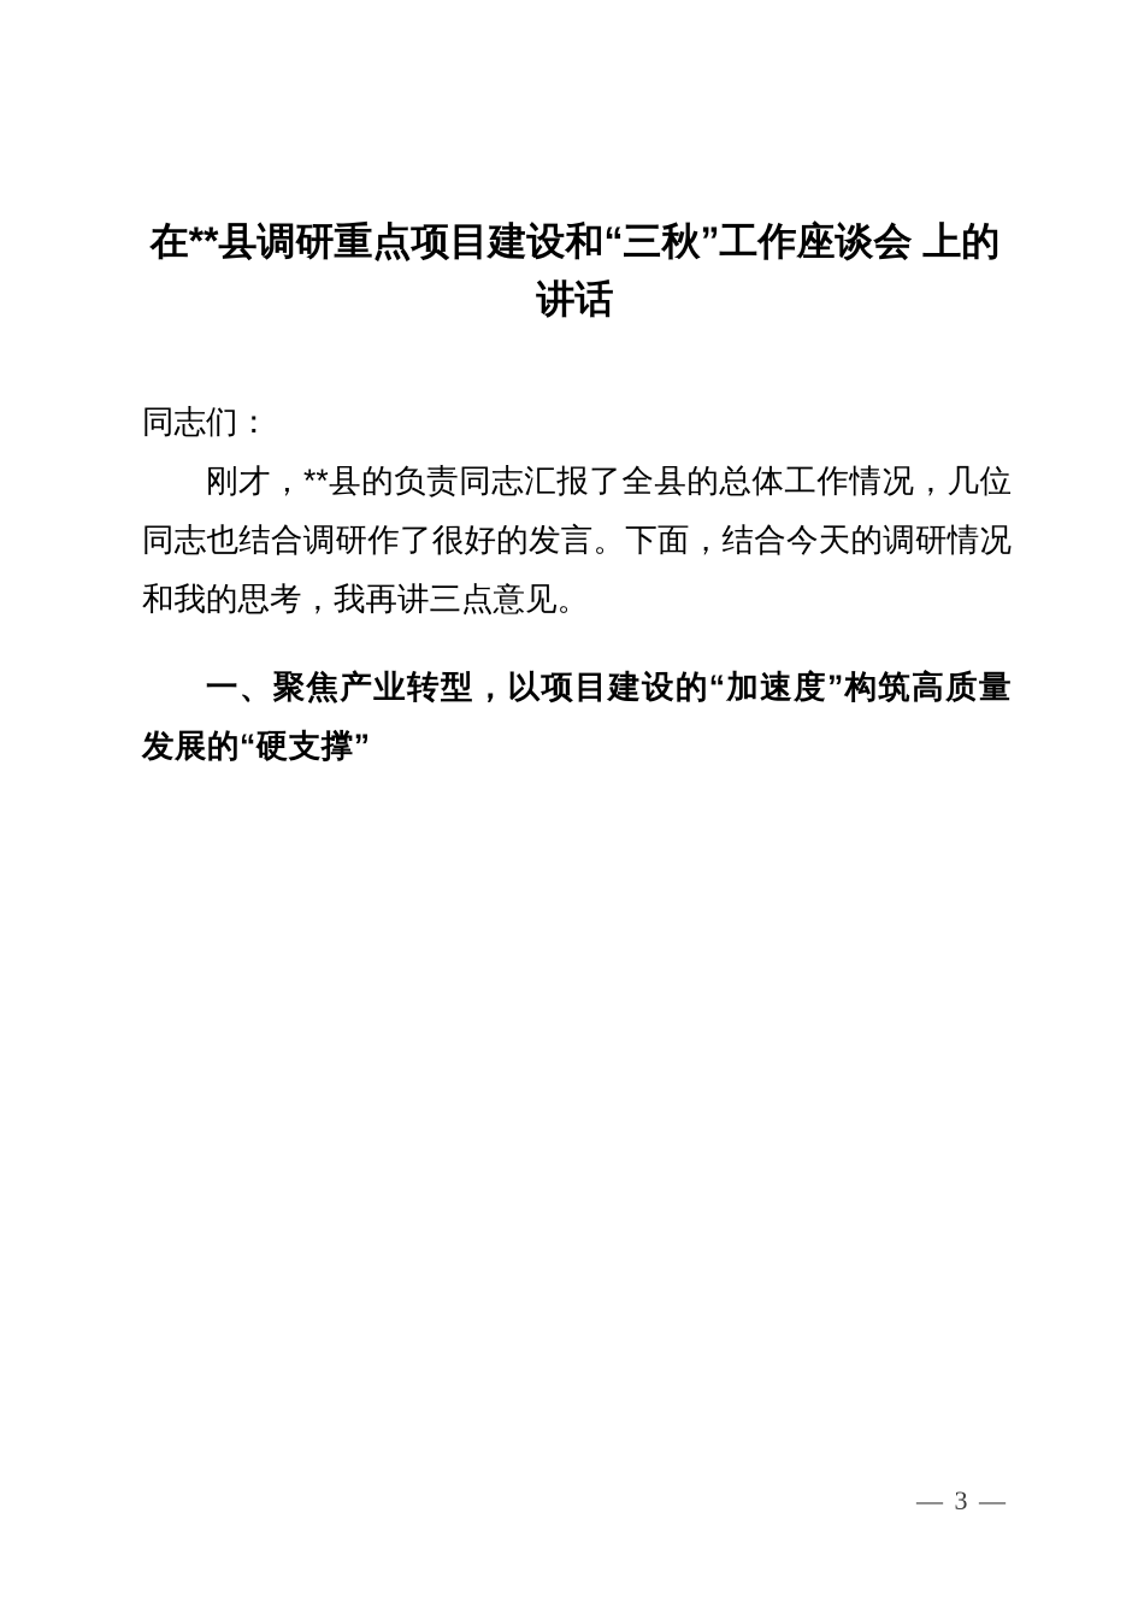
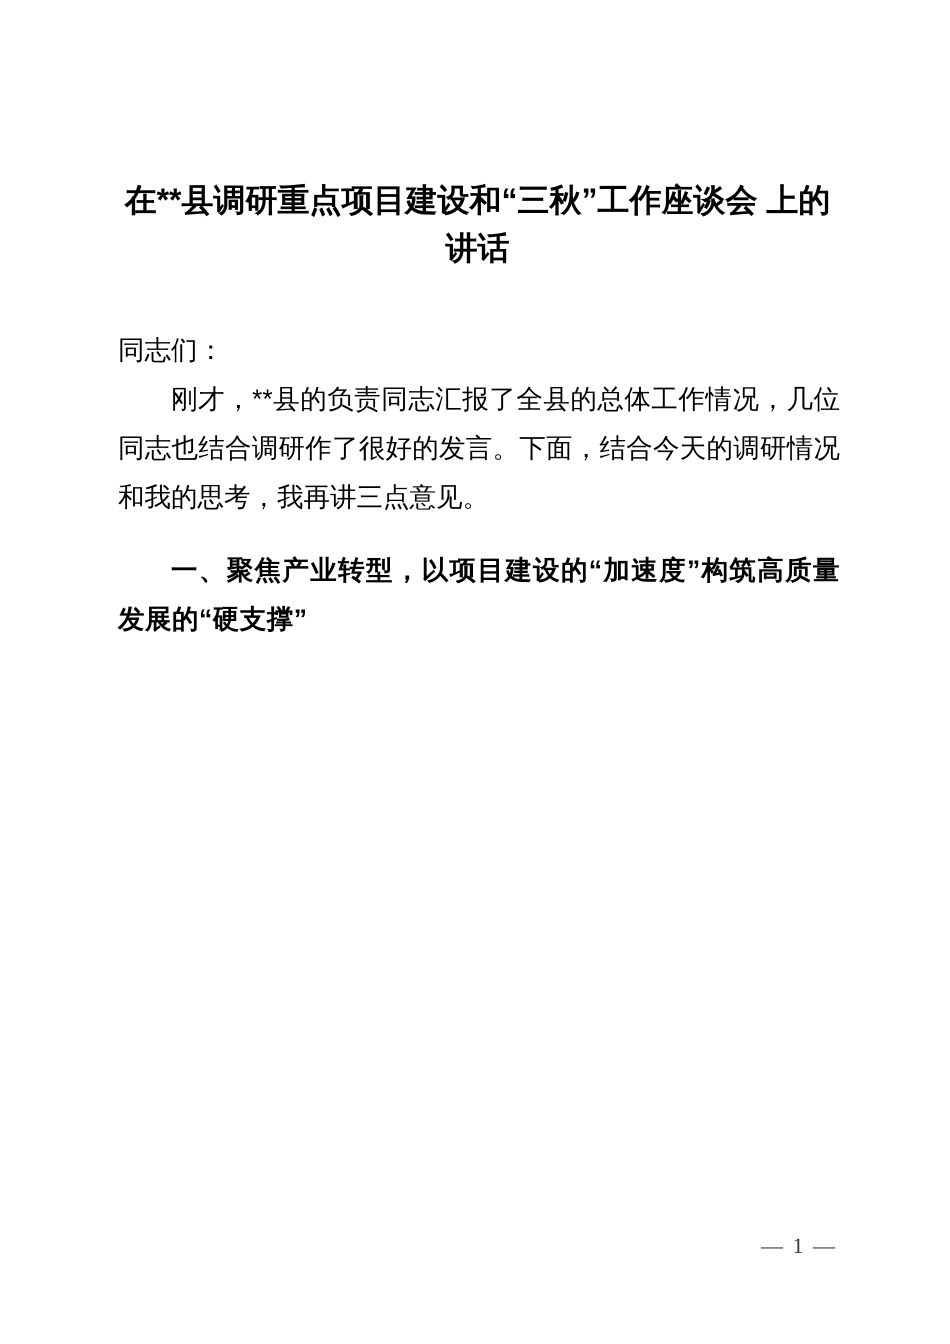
  在**县调研重点项目建设和“三秋”工作座谈会 上的讲话
  同志们：
  刚才，**县的负责同志汇报了全县的总体工作情况，几位同志也结合调研作了很好的发言。下面，结合今天的调研情况和我的思考，我再讲三点意见。
  一、聚焦产业转型，以项目建设的“加速度”构筑高质量发展的“硬支撑”
- — 3 —
+ — 1 —
